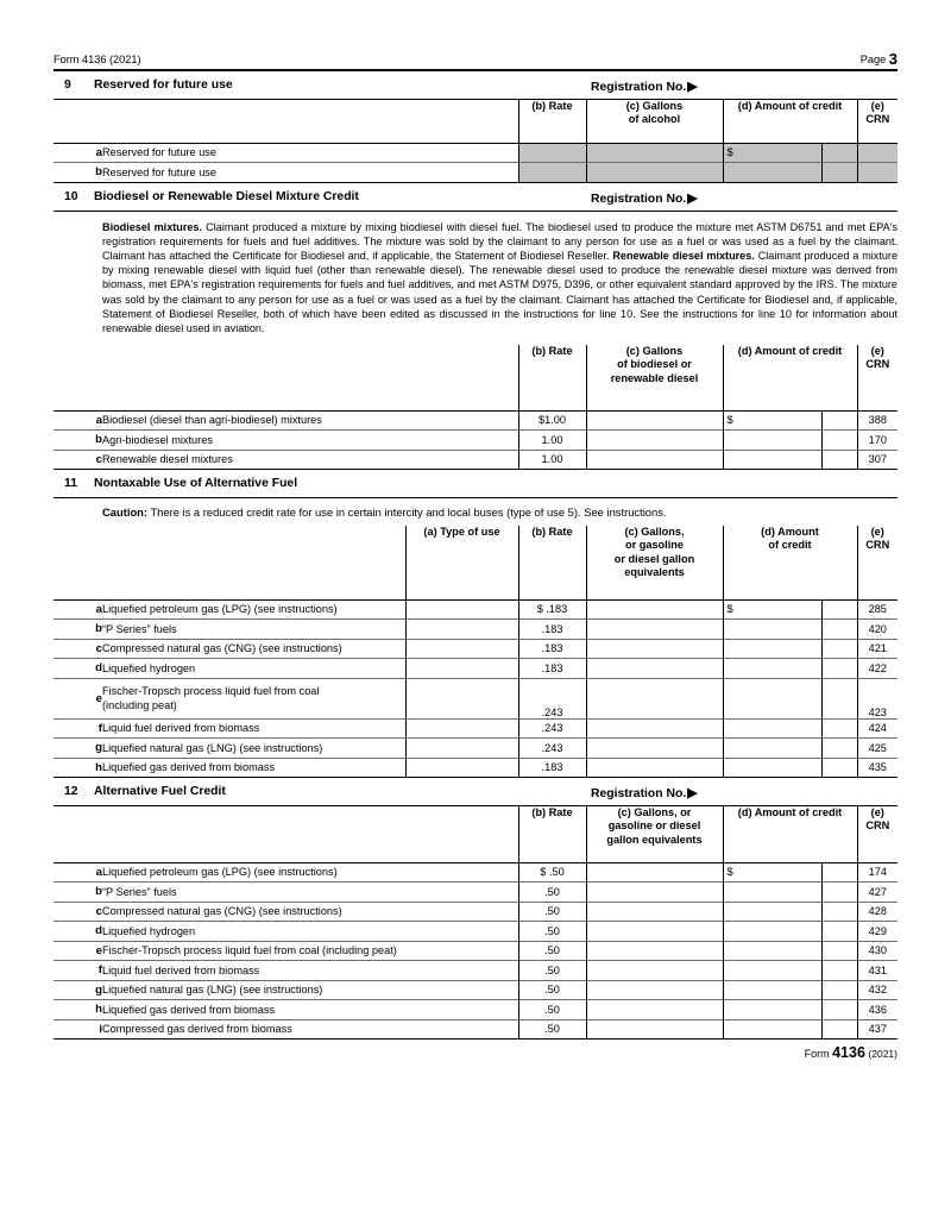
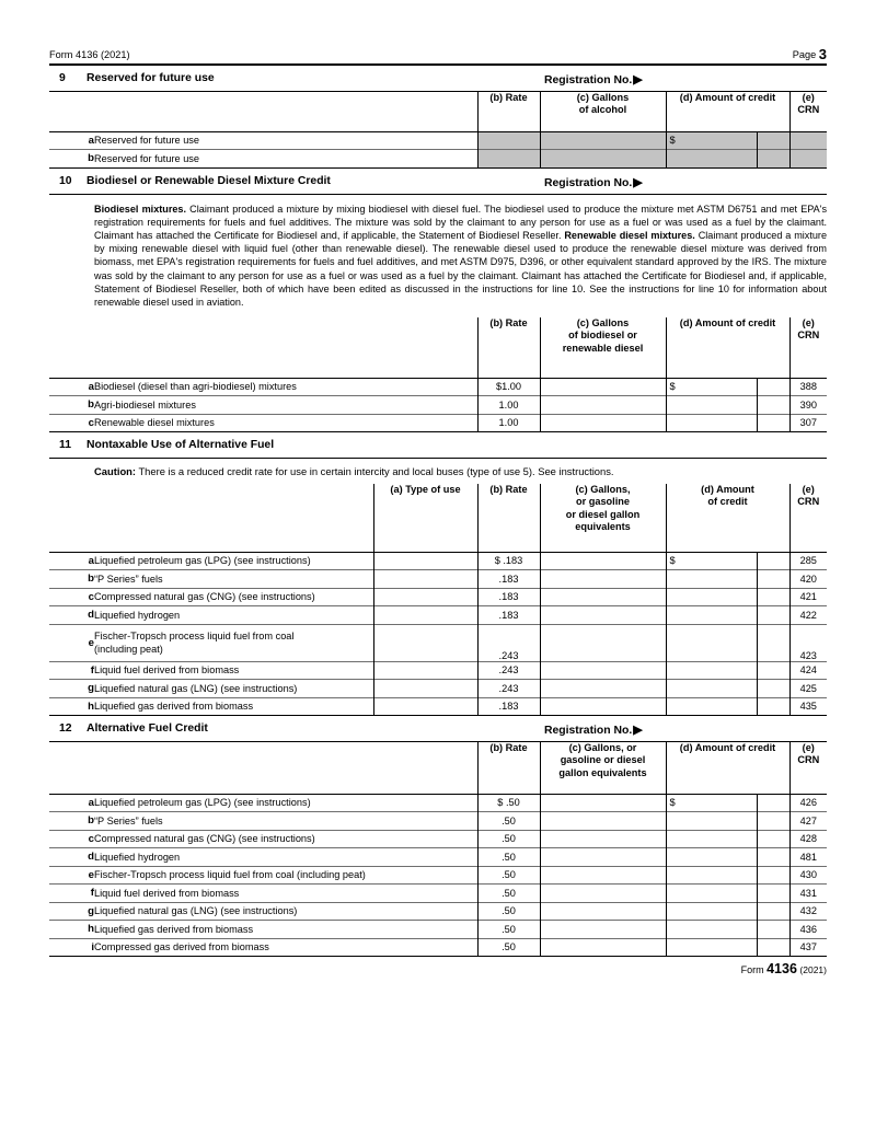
  Form 4136 (2021)
  Page 3
  9
  Reserved for future use
  Registration No.▶
  		(b) Rate	(c) Gallonsof alcohol	(d) Amount of credit	(e) CRN
  a	Reserved for future use			$
  b	Reserved for future use
  10
  Biodiesel or Renewable Diesel Mixture Credit
  Registration No.▶
  Biodiesel mixtures. Claimant produced a mixture by mixing biodiesel with diesel fuel. The biodiesel used to produce the mixture met ASTM D6751 and met EPA's registration requirements for fuels and fuel additives. The mixture was sold by the claimant to any person for use as a fuel or was used as a fuel by the claimant. Claimant has attached the Certificate for Biodiesel and, if applicable, the Statement of Biodiesel Reseller. Renewable diesel mixtures. Claimant produced a mixture by mixing renewable diesel with liquid fuel (other than renewable diesel). The renewable diesel used to produce the renewable diesel mixture was derived from biomass, met EPA's registration requirements for fuels and fuel additives, and met ASTM D975, D396, or other equivalent standard approved by the IRS. The mixture was sold by the claimant to any person for use as a fuel or was used as a fuel by the claimant. Claimant has attached the Certificate for Biodiesel and, if applicable, Statement of Biodiesel Reseller, both of which have been edited as discussed in the instructions for line 10. See the instructions for line 10 for information about renewable diesel used in aviation.
  		(b) Rate	(c) Gallonsof biodiesel orrenewable diesel	(d) Amount of credit	(e) CRN
  a	Biodiesel (diesel than agri-biodiesel) mixtures	$1.00		$		388
- b	Agri-biodiesel mixtures	1.00				170
+ b	Agri-biodiesel mixtures	1.00				390
  c	Renewable diesel mixtures	1.00				307
  11
  Nontaxable Use of Alternative Fuel
  Caution: There is a reduced credit rate for use in certain intercity and local buses (type of use 5). See instructions.
  		(a) Type of use	(b) Rate	(c) Gallons,or gasolineor diesel gallonequivalents	(d) Amountof credit	(e) CRN
  a	Liquefied petroleum gas (LPG) (see instructions)		$ .183		$		285
  b	“P Series” fuels		.183				420
  c	Compressed natural gas (CNG) (see instructions)		.183				421
  d	Liquefied hydrogen		.183				422
  e	Fischer-Tropsch process liquid fuel from coal(including peat)		.243				423
  f	Liquid fuel derived from biomass		.243				424
  g	Liquefied natural gas (LNG) (see instructions)		.243				425
  h	Liquefied gas derived from biomass		.183				435
  12
  Alternative Fuel Credit
  Registration No.▶
  		(b) Rate	(c) Gallons, orgasoline or dieselgallon equivalents	(d) Amount of credit	(e) CRN
- a	Liquefied petroleum gas (LPG) (see instructions)	$ .50		$		174
+ a	Liquefied petroleum gas (LPG) (see instructions)	$ .50		$		426
  b	“P Series” fuels	.50				427
  c	Compressed natural gas (CNG) (see instructions)	.50				428
- d	Liquefied hydrogen	.50				429
+ d	Liquefied hydrogen	.50				481
  e	Fischer-Tropsch process liquid fuel from coal (including peat)	.50				430
  f	Liquid fuel derived from biomass	.50				431
  g	Liquefied natural gas (LNG) (see instructions)	.50				432
  h	Liquefied gas derived from biomass	.50				436
  i	Compressed gas derived from biomass	.50				437
  Form 4136 (2021)
